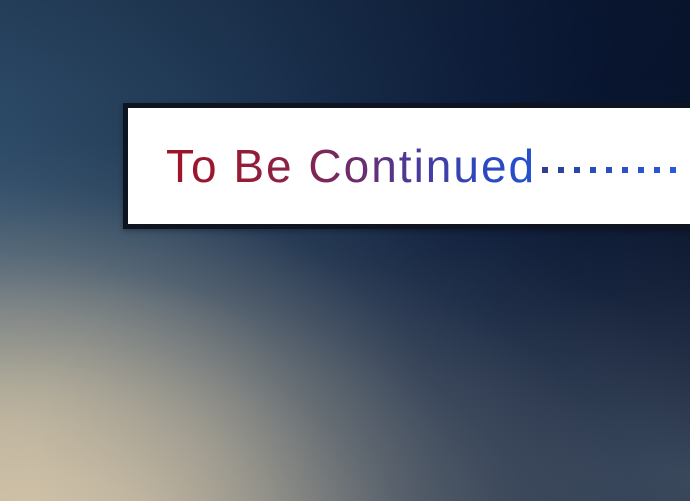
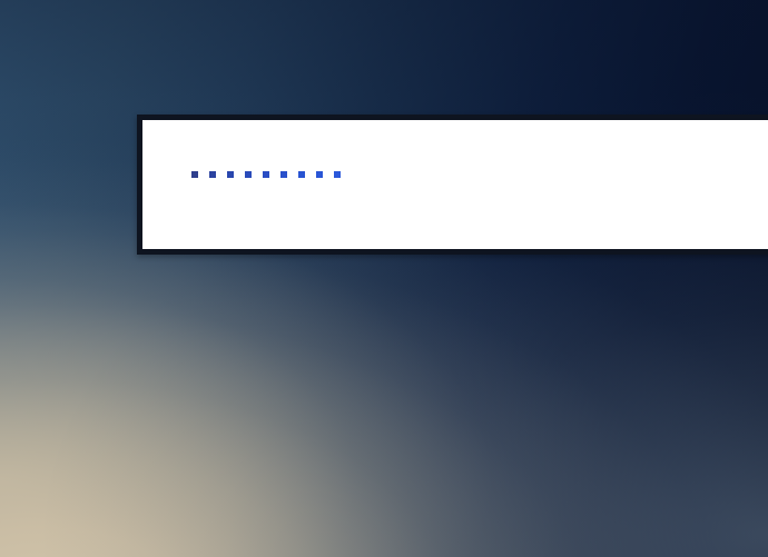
- To Be Continued
